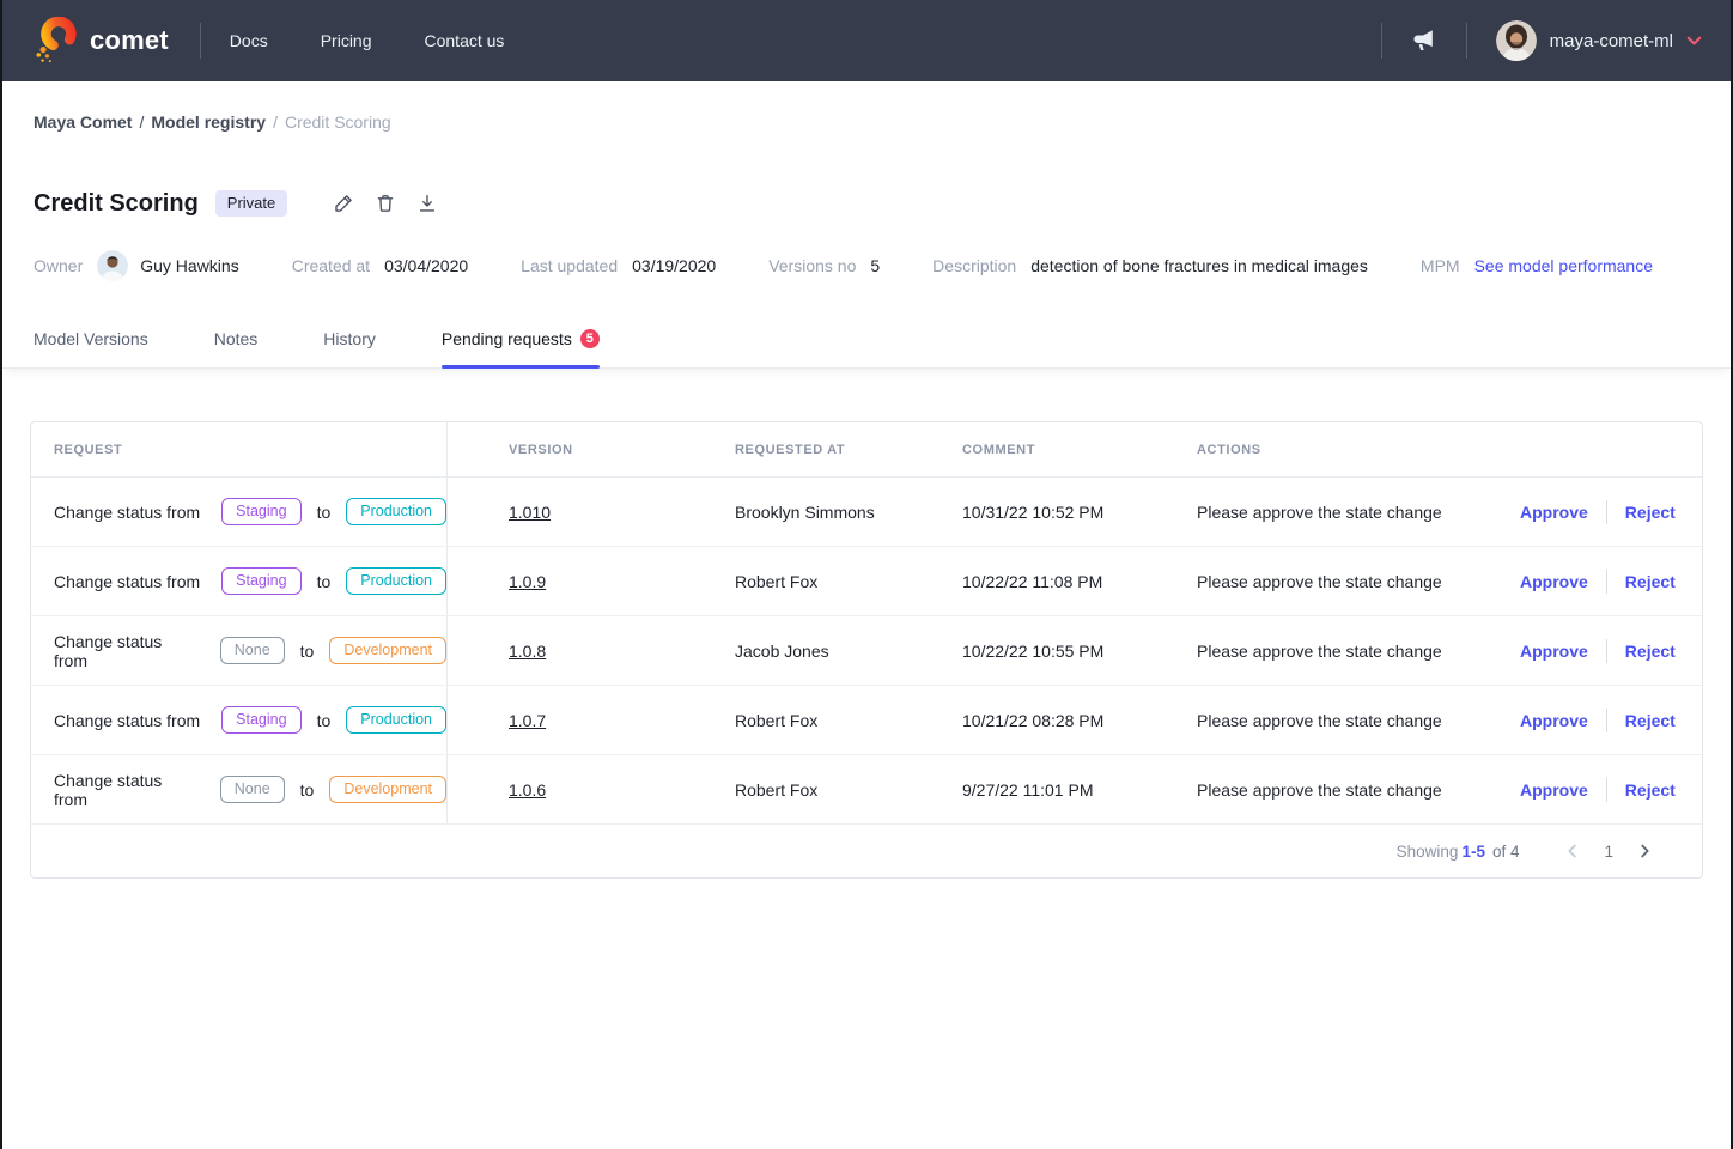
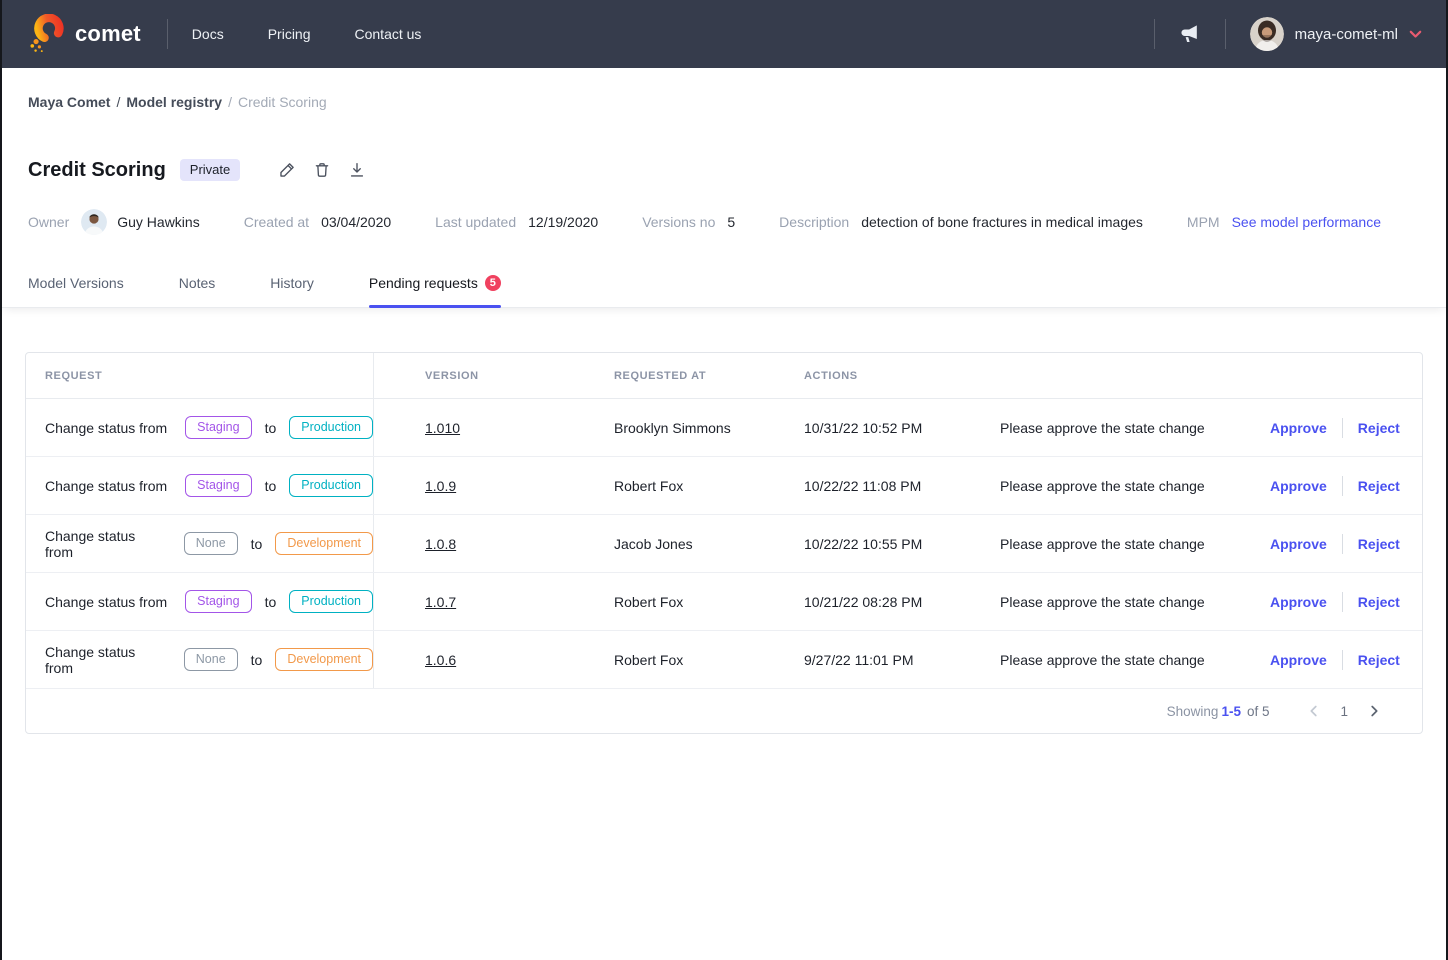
  comet
  Docs
  Pricing
  Contact us
  maya-comet-ml
  Maya Comet / Model registry / Credit Scoring
  Credit Scoring
  Private
  Owner
  Guy Hawkins
  Created at
  03/04/2020
  Last updated
- 03/19/2020
+ 12/19/2020
  Versions no
  5
  Description
  detection of bone fractures in medical images
  MPM
  See model performance
  Model Versions
  Notes
  History
  Pending requests
  5
  REQUEST
  VERSION
  REQUESTED AT
- COMMENT
  ACTIONS
  Change status from
  Staging
  to
  Production
  1.010
  Brooklyn Simmons
  10/31/22 10:52 PM
  Please approve the state change
  Approve
  Reject
  Change status from
  Staging
  to
  Production
  1.0.9
  Robert Fox
  10/22/22 11:08 PM
  Please approve the state change
  Approve
  Reject
  Change status from
  None
  to
  Development
  1.0.8
  Jacob Jones
  10/22/22 10:55 PM
  Please approve the state change
  Approve
  Reject
  Change status from
  Staging
  to
  Production
  1.0.7
  Robert Fox
  10/21/22 08:28 PM
  Please approve the state change
  Approve
  Reject
  Change status from
  None
  to
  Development
  1.0.6
  Robert Fox
  9/27/22 11:01 PM
  Please approve the state change
  Approve
  Reject
- Showing 1-5 of 4
+ Showing 1-5 of 5
  1
